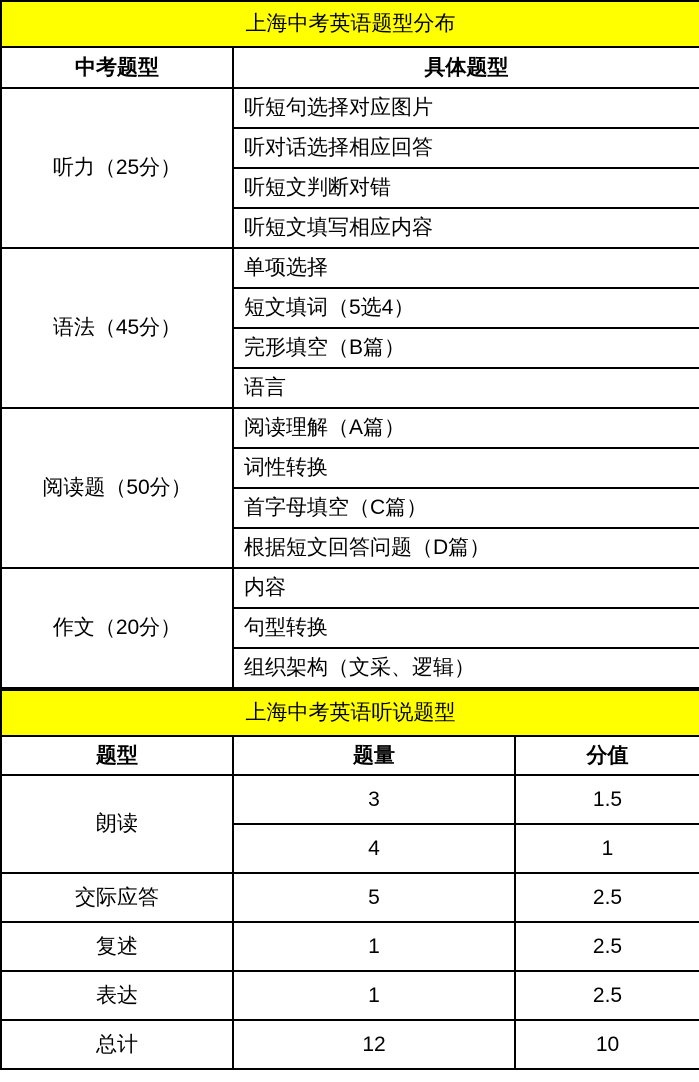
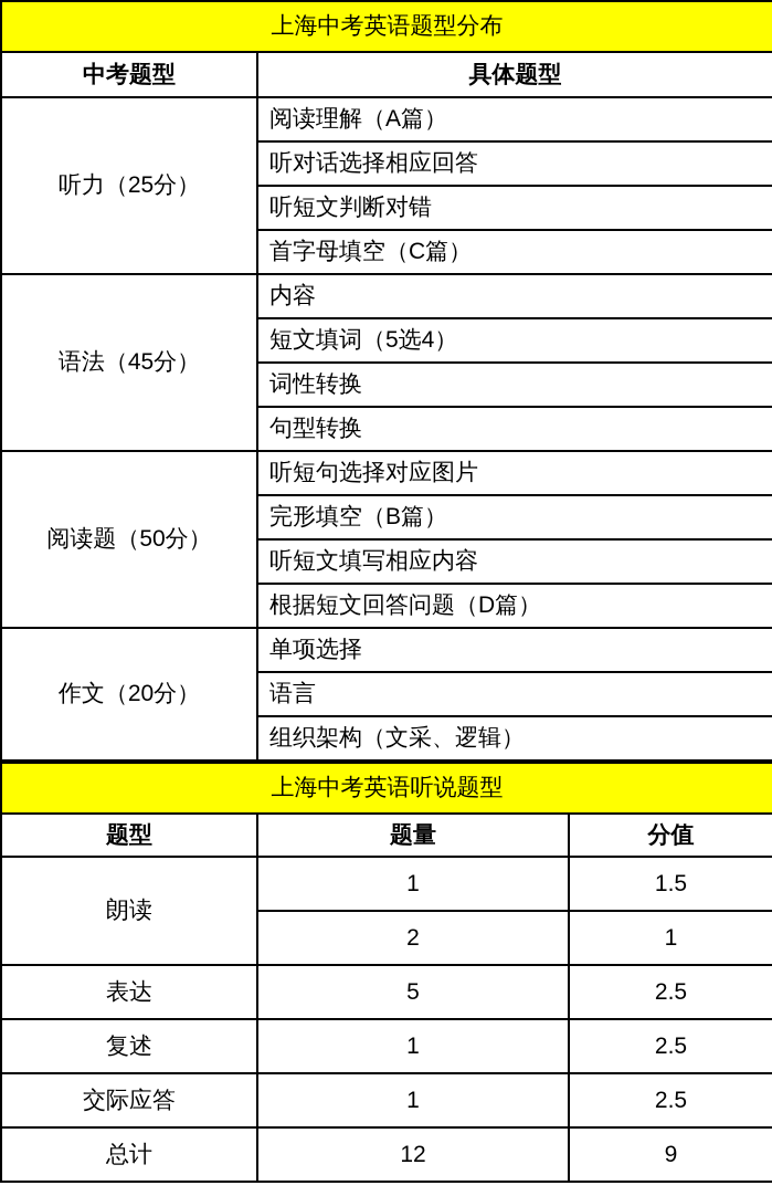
  上海中考英语题型分布
  中考题型	具体题型
- 听力（25分）	听短句选择对应图片
+ 听力（25分）	阅读理解（A篇）
  听对话选择相应回答
  听短文判断对错
- 听短文填写相应内容
+ 首字母填空（C篇）
- 语法（45分）	单项选择
+ 语法（45分）	内容
  短文填词（5选4）
- 完形填空（B篇）
+ 词性转换
- 语言
+ 句型转换
- 阅读题（50分）	阅读理解（A篇）
+ 阅读题（50分）	听短句选择对应图片
- 词性转换
+ 完形填空（B篇）
- 首字母填空（C篇）
+ 听短文填写相应内容
  根据短文回答问题（D篇）
- 作文（20分）	内容
+ 作文（20分）	单项选择
- 句型转换
+ 语言
  组织架构（文采、逻辑）
  上海中考英语听说题型
  题型	题量	分值
- 朗读	3	1.5
+ 朗读	1	1.5
- 4	1
+ 2	1
- 交际应答	5	2.5
+ 表达	5	2.5
  复述	1	2.5
- 表达	1	2.5
+ 交际应答	1	2.5
- 总计	12	10
+ 总计	12	9
